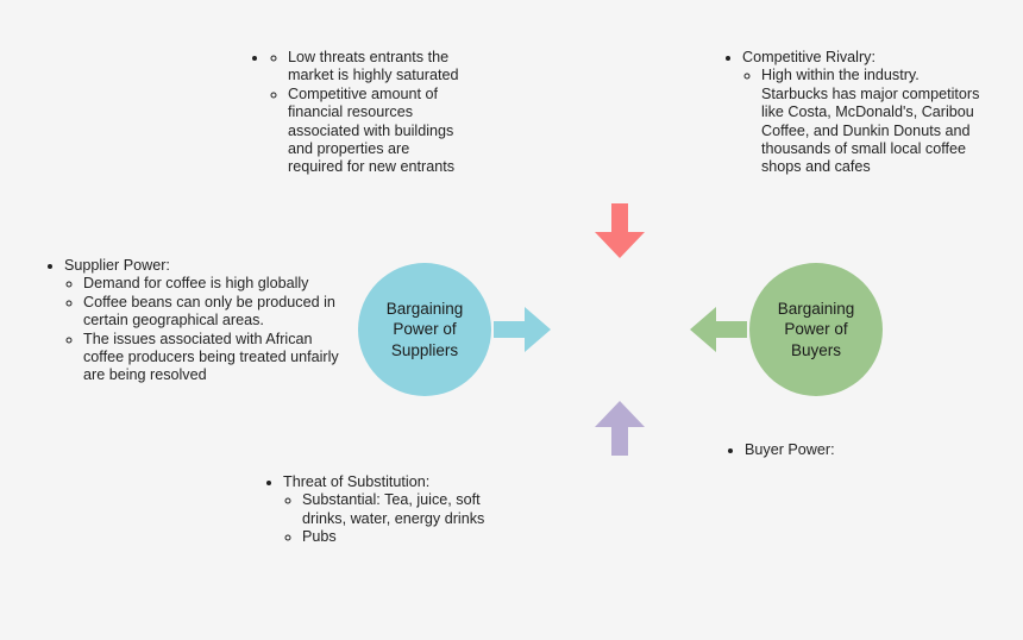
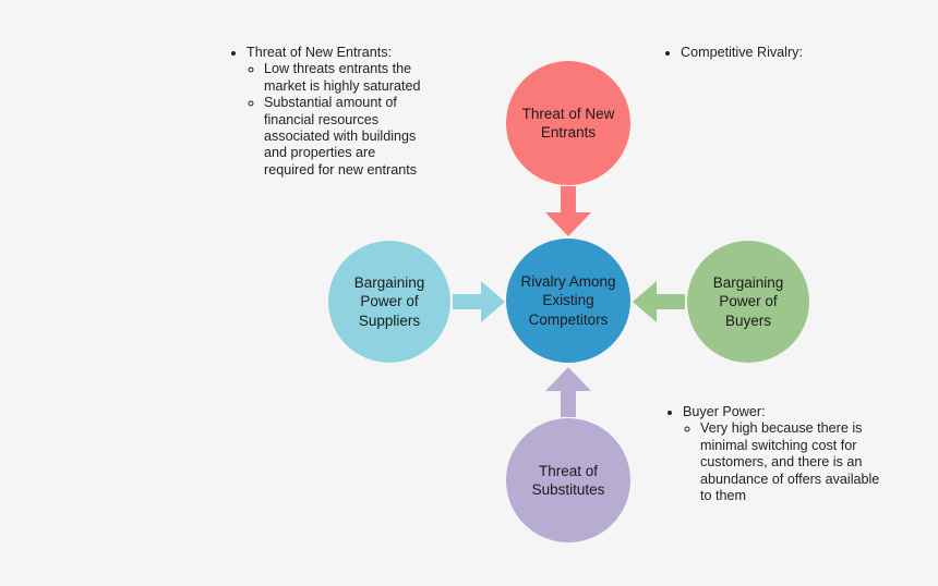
+ Threat of New
+ Entrants
  Bargaining
  Power of
  Suppliers
+ Rivalry Among
+ Existing
+ Competitors
  Bargaining
  Power of
  Buyers
+ Threat of
+ Substitutes
+ Threat of New Entrants:
  Low threats entrants the market is highly saturated
- Competitive amount of financial resources associated with buildings and properties are required for new entrants
+ Substantial amount of financial resources associated with buildings and properties are required for new entrants
  Competitive Rivalry:
- High within the industry. Starbucks has major competitors like Costa, McDonald's, Caribou Coffee, and Dunkin Donuts and thousands of small local coffee shops and cafes
- Supplier Power:
- Demand for coffee is high globally
- Coffee beans can only be produced in certain geographical areas.
- The issues associated with African coffee producers being treated unfairly are being resolved
- Threat of Substitution:
- Substantial: Tea, juice, soft drinks, water, energy drinks
- Pubs
  Buyer Power:
+ Very high because there is minimal switching cost for customers, and there is an abundance of offers available to them
